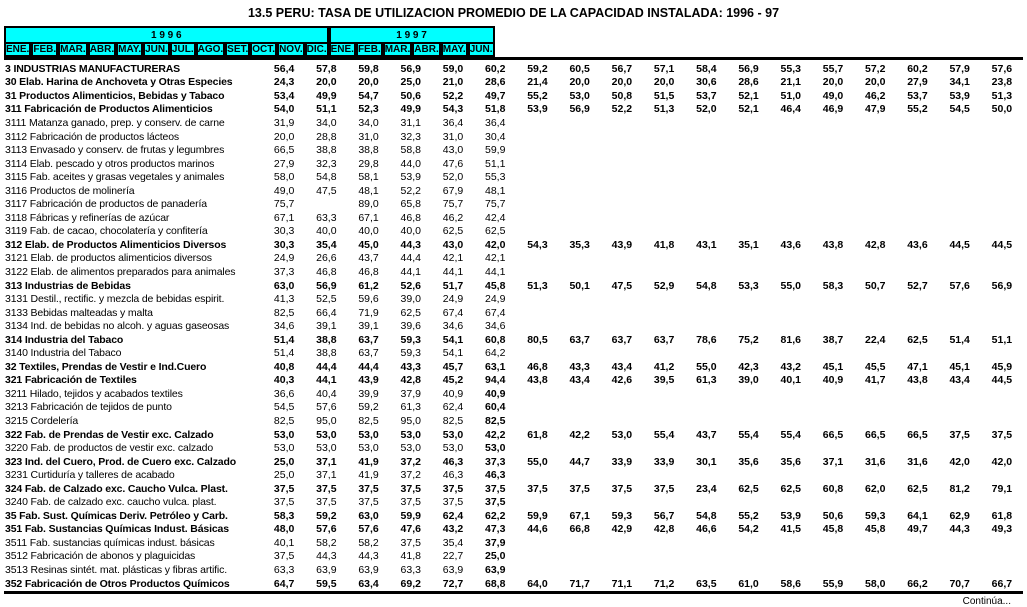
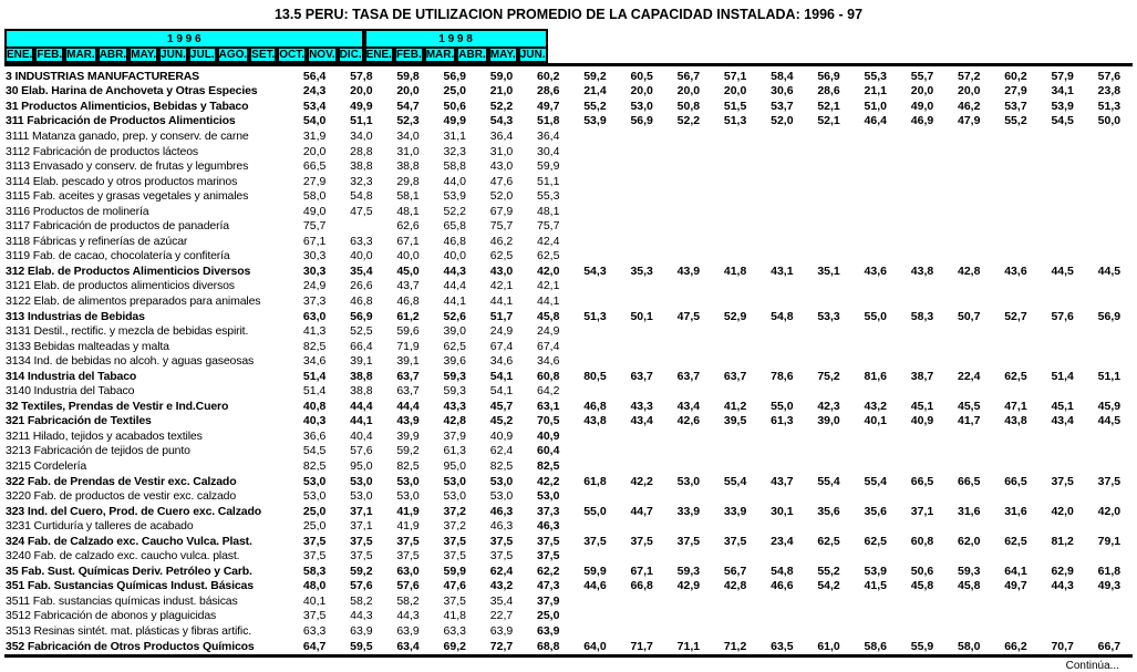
  13.5 PERU: TASA DE UTILIZACION PROMEDIO DE LA CAPACIDAD INSTALADA: 1996 - 97
  1 9 9 6
- 1 9 9 7
+ 1 9 9 8
  ENE.
  FEB.
  MAR.
  ABR.
  MAY.
  JUN.
  JUL.
  AGO.
  SET.
  OCT.
  NOV.
  DIC.
  ENE.
  FEB.
  MAR.
  ABR.
  MAY.
  JUN.
  3 INDUSTRIAS MANUFACTURERAS
  56,4
  57,8
  59,8
  56,9
  59,0
  60,2
  59,2
  60,5
  56,7
  57,1
  58,4
  56,9
  55,3
  55,7
  57,2
  60,2
  57,9
  57,6
  30 Elab. Harina de Anchoveta y Otras Especies
  24,3
  20,0
  20,0
  25,0
  21,0
  28,6
  21,4
  20,0
  20,0
  20,0
  30,6
  28,6
  21,1
  20,0
  20,0
  27,9
  34,1
  23,8
  31 Productos Alimenticios, Bebidas y Tabaco
  53,4
  49,9
  54,7
  50,6
  52,2
  49,7
  55,2
  53,0
  50,8
  51,5
  53,7
  52,1
  51,0
  49,0
  46,2
  53,7
  53,9
  51,3
  311 Fabricación de Productos Alimenticios
  54,0
  51,1
  52,3
  49,9
  54,3
  51,8
  53,9
  56,9
  52,2
  51,3
  52,0
  52,1
  46,4
  46,9
  47,9
  55,2
  54,5
  50,0
  3111 Matanza ganado, prep. y conserv. de carne
  31,9
  34,0
  34,0
  31,1
  36,4
  36,4
  3112 Fabricación de productos lácteos
  20,0
  28,8
  31,0
  32,3
  31,0
  30,4
  3113 Envasado y conserv. de frutas y legumbres
  66,5
  38,8
  38,8
  58,8
  43,0
  59,9
  3114 Elab. pescado y otros productos marinos
  27,9
  32,3
  29,8
  44,0
  47,6
  51,1
  3115 Fab. aceites y grasas vegetales y animales
  58,0
  54,8
  58,1
  53,9
  52,0
  55,3
  3116 Productos de molinería
  49,0
  47,5
  48,1
  52,2
  67,9
  48,1
  3117 Fabricación de productos de panadería
  75,7
- 89,0
+ 62,6
  65,8
  75,7
  75,7
  3118 Fábricas y refinerías de azúcar
  67,1
  63,3
  67,1
  46,8
  46,2
  42,4
  3119 Fab. de cacao, chocolatería y confitería
  30,3
  40,0
  40,0
  40,0
  62,5
  62,5
  312 Elab. de Productos Alimenticios Diversos
  30,3
  35,4
  45,0
  44,3
  43,0
  42,0
  54,3
  35,3
  43,9
  41,8
  43,1
  35,1
  43,6
  43,8
  42,8
  43,6
  44,5
  44,5
  3121 Elab. de productos alimenticios diversos
  24,9
  26,6
  43,7
  44,4
  42,1
  42,1
  3122 Elab. de alimentos preparados para animales
  37,3
  46,8
  46,8
  44,1
  44,1
  44,1
  313 Industrias de Bebidas
  63,0
  56,9
  61,2
  52,6
  51,7
  45,8
  51,3
  50,1
  47,5
  52,9
  54,8
  53,3
  55,0
  58,3
  50,7
  52,7
  57,6
  56,9
  3131 Destil., rectific. y mezcla de bebidas espirit.
  41,3
  52,5
  59,6
  39,0
  24,9
  24,9
  3133 Bebidas malteadas y malta
  82,5
  66,4
  71,9
  62,5
  67,4
  67,4
  3134 Ind. de bebidas no alcoh. y aguas gaseosas
  34,6
  39,1
  39,1
  39,6
  34,6
  34,6
  314 Industria del Tabaco
  51,4
  38,8
  63,7
  59,3
  54,1
  60,8
  80,5
  63,7
  63,7
  63,7
  78,6
  75,2
  81,6
  38,7
  22,4
  62,5
  51,4
  51,1
  3140 Industria del Tabaco
  51,4
  38,8
  63,7
  59,3
  54,1
  64,2
  32 Textiles, Prendas de Vestir e Ind.Cuero
  40,8
  44,4
  44,4
  43,3
  45,7
  63,1
  46,8
  43,3
  43,4
  41,2
  55,0
  42,3
  43,2
  45,1
  45,5
  47,1
  45,1
  45,9
  321 Fabricación de Textiles
  40,3
  44,1
  43,9
  42,8
  45,2
- 94,4
+ 70,5
  43,8
  43,4
  42,6
  39,5
  61,3
  39,0
  40,1
  40,9
  41,7
  43,8
  43,4
  44,5
  3211 Hilado, tejidos y acabados textiles
  36,6
  40,4
  39,9
  37,9
  40,9
  40,9
  3213 Fabricación de tejidos de punto
  54,5
  57,6
  59,2
  61,3
  62,4
  60,4
  3215 Cordelería
  82,5
  95,0
  82,5
  95,0
  82,5
  82,5
  322 Fab. de Prendas de Vestir exc. Calzado
  53,0
  53,0
  53,0
  53,0
  53,0
  42,2
  61,8
  42,2
  53,0
  55,4
  43,7
  55,4
  55,4
  66,5
  66,5
  66,5
  37,5
  37,5
  3220 Fab. de productos de vestir exc. calzado
  53,0
  53,0
  53,0
  53,0
  53,0
  53,0
  323 Ind. del Cuero, Prod. de Cuero exc. Calzado
  25,0
  37,1
  41,9
  37,2
  46,3
  37,3
  55,0
  44,7
  33,9
  33,9
  30,1
  35,6
  35,6
  37,1
  31,6
  31,6
  42,0
  42,0
  3231 Curtiduría y talleres de acabado
  25,0
  37,1
  41,9
  37,2
  46,3
  46,3
  324 Fab. de Calzado exc. Caucho Vulca. Plast.
  37,5
  37,5
  37,5
  37,5
  37,5
  37,5
  37,5
  37,5
  37,5
  37,5
  23,4
  62,5
  62,5
  60,8
  62,0
  62,5
  81,2
  79,1
  3240 Fab. de calzado exc. caucho vulca. plast.
  37,5
  37,5
  37,5
  37,5
  37,5
  37,5
  35 Fab. Sust. Químicas Deriv. Petróleo y Carb.
  58,3
  59,2
  63,0
  59,9
  62,4
  62,2
  59,9
  67,1
  59,3
  56,7
  54,8
  55,2
  53,9
  50,6
  59,3
  64,1
  62,9
  61,8
  351 Fab. Sustancias Químicas Indust. Básicas
  48,0
  57,6
  57,6
  47,6
  43,2
  47,3
  44,6
  66,8
  42,9
  42,8
  46,6
  54,2
  41,5
  45,8
  45,8
  49,7
  44,3
  49,3
  3511 Fab. sustancias químicas indust. básicas
  40,1
  58,2
  58,2
  37,5
  35,4
  37,9
  3512 Fabricación de abonos y plaguicidas
  37,5
  44,3
  44,3
  41,8
  22,7
  25,0
  3513 Resinas sintét. mat. plásticas y fibras artific.
  63,3
  63,9
  63,9
  63,3
  63,9
  63,9
  352 Fabricación de Otros Productos Químicos
  64,7
  59,5
  63,4
  69,2
  72,7
  68,8
  64,0
  71,7
  71,1
  71,2
  63,5
  61,0
  58,6
  55,9
  58,0
  66,2
  70,7
  66,7
  Continúa...
